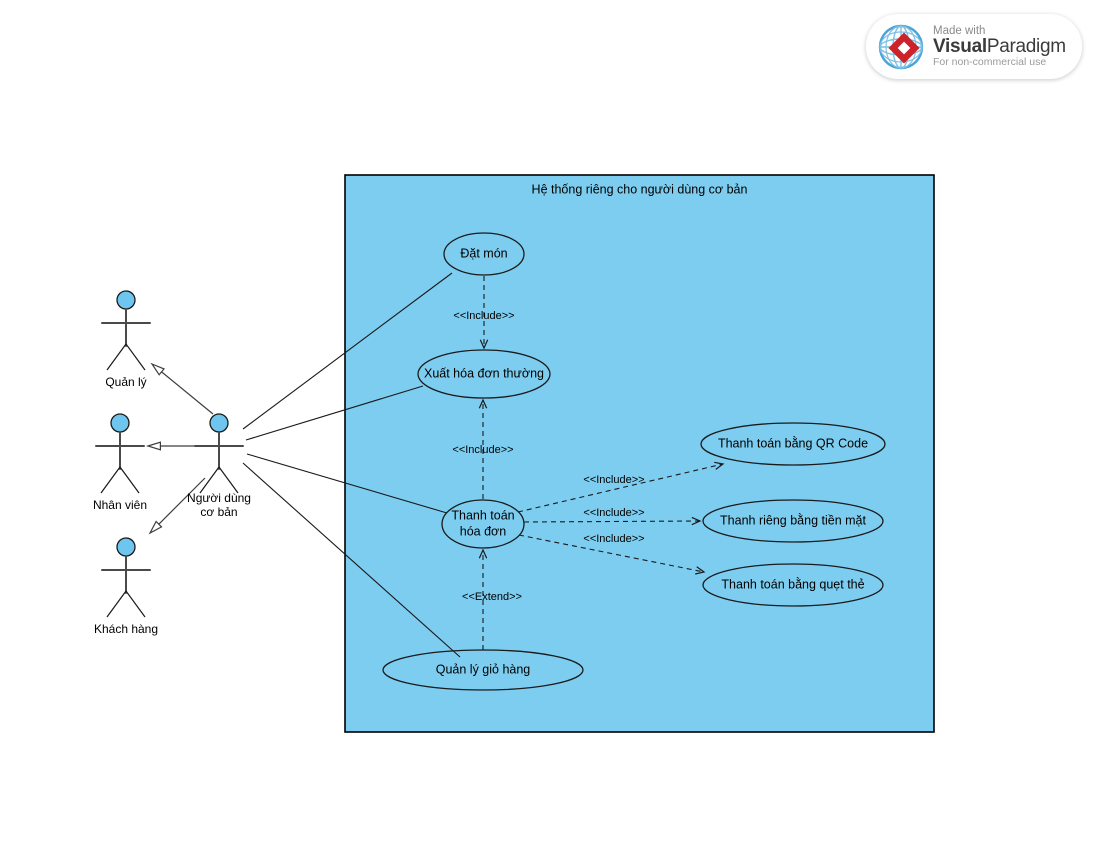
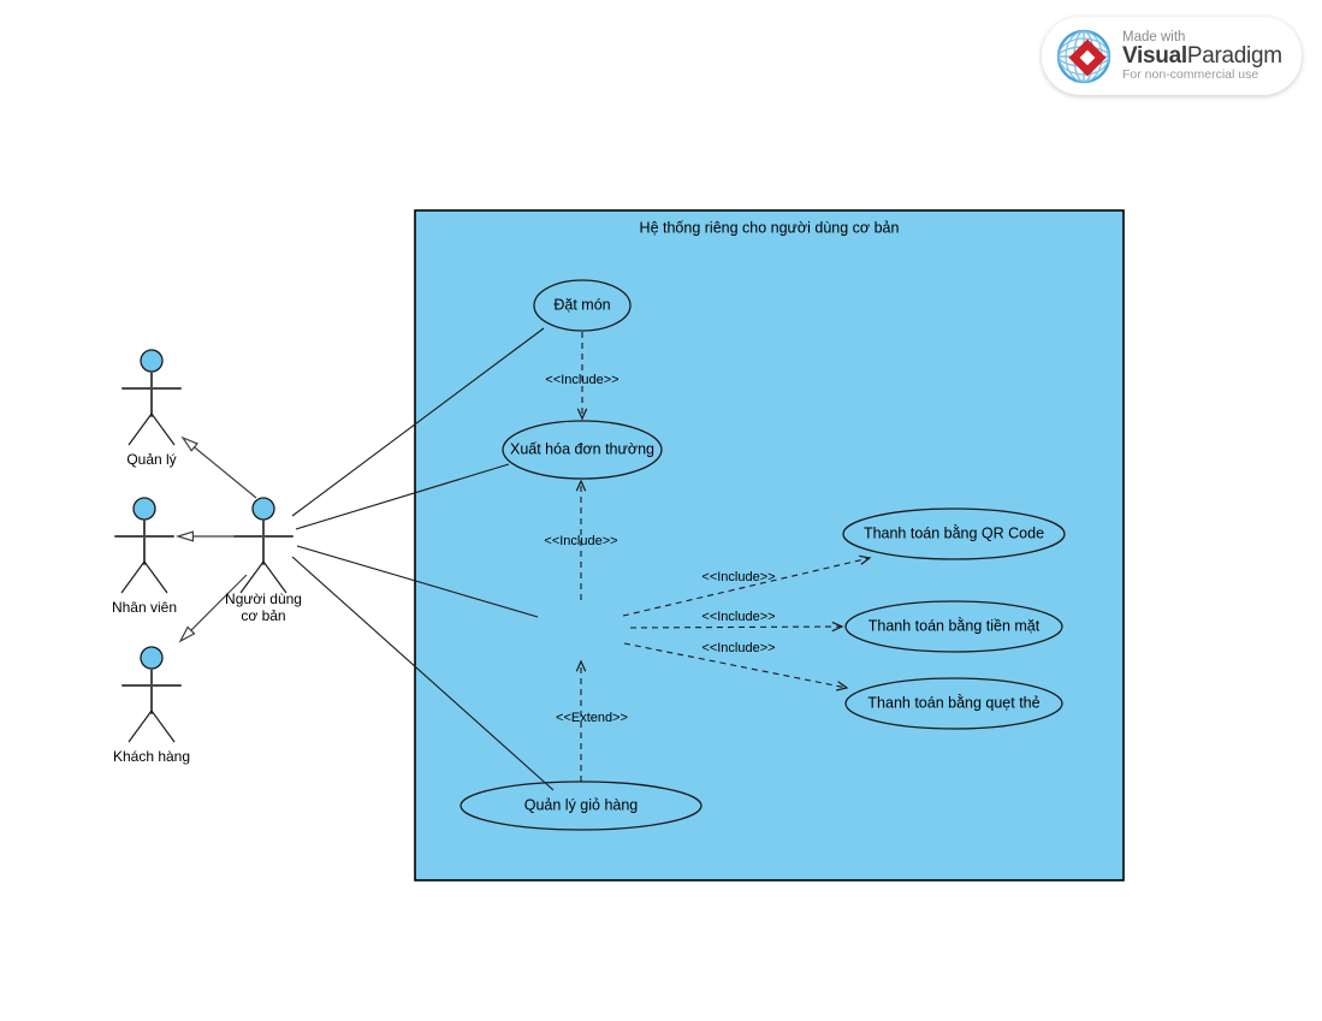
  Hệ thống riêng cho người dùng cơ bản
  Đặt món
  Xuất hóa đơn thường
- Thanh toán
- hóa đơn
  Thanh toán bằng QR Code
- Thanh riêng bằng tiền mặt
+ Thanh toán bằng tiền mặt
  Thanh toán bằng quẹt thẻ
  Quản lý giỏ hàng
  Quản lý
  Nhân viên
  Khách hàng
  Người dùng
  cơ bản
  <<Include>>
  <<Include>>
  <<Include>>
  <<Include>>
  <<Include>>
  <<Extend>>
  Made with
  VisualParadigm
  For non-commercial use
